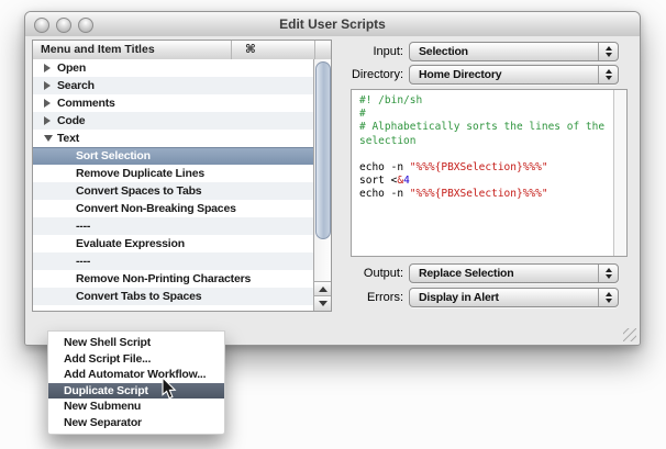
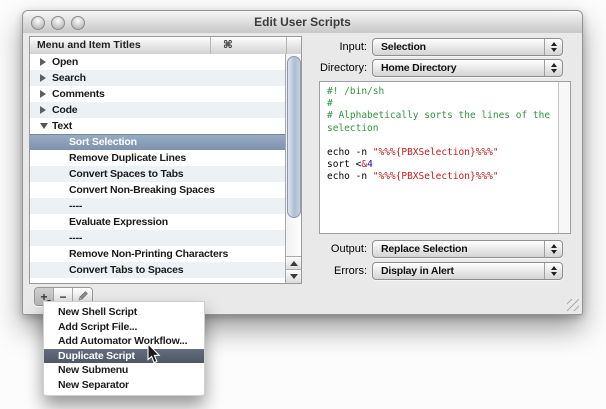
  Edit User Scripts
  Menu and Item Titles
  ⌘
  Open
  Search
  Comments
  Code
  Text
  Sort Selection
  Remove Duplicate Lines
  Convert Spaces to Tabs
  Convert Non-Breaking Spaces
  ----
  Evaluate Expression
  ----
  Remove Non-Printing Characters
  Convert Tabs to Spaces
  Input:
  Selection
  Directory:
  Home Directory
  #! /bin/sh
  #
  # Alphabetically sorts the lines of the
  selection
  echo -n "%%%{PBXSelection}%%%"
  sort <&4
  echo -n "%%%{PBXSelection}%%%"
  Output:
  Replace Selection
  Errors:
  Display in Alert
+ +
+ −
  New Shell Script
  Add Script File...
  Add Automator Workflow...
  Duplicate Script
  New Submenu
  New Separator
